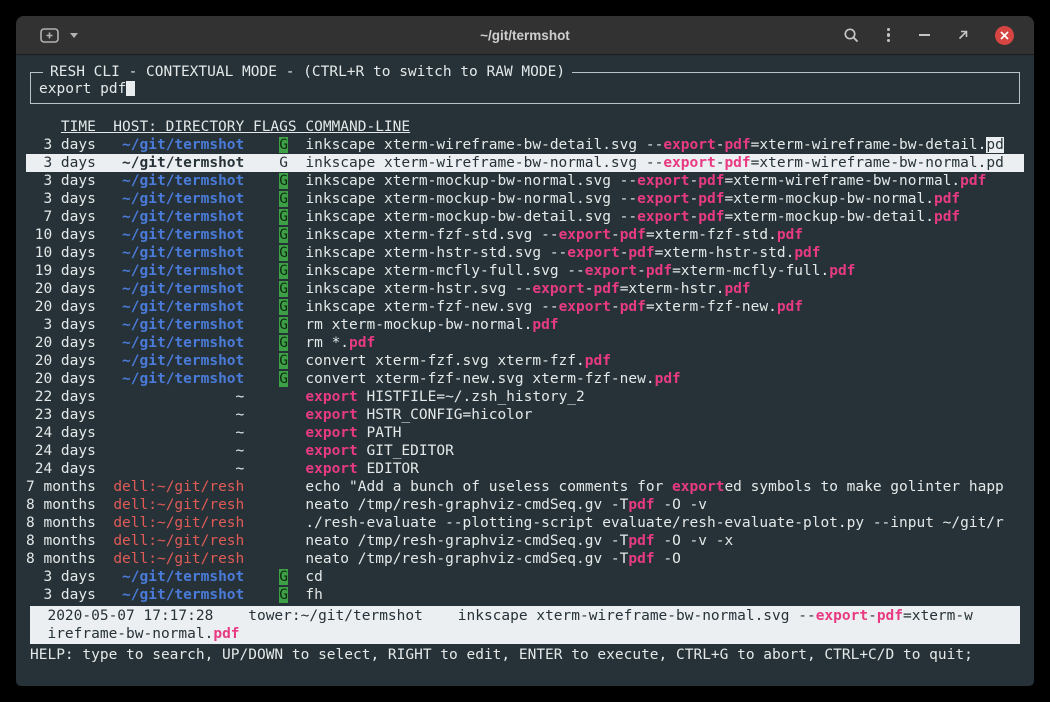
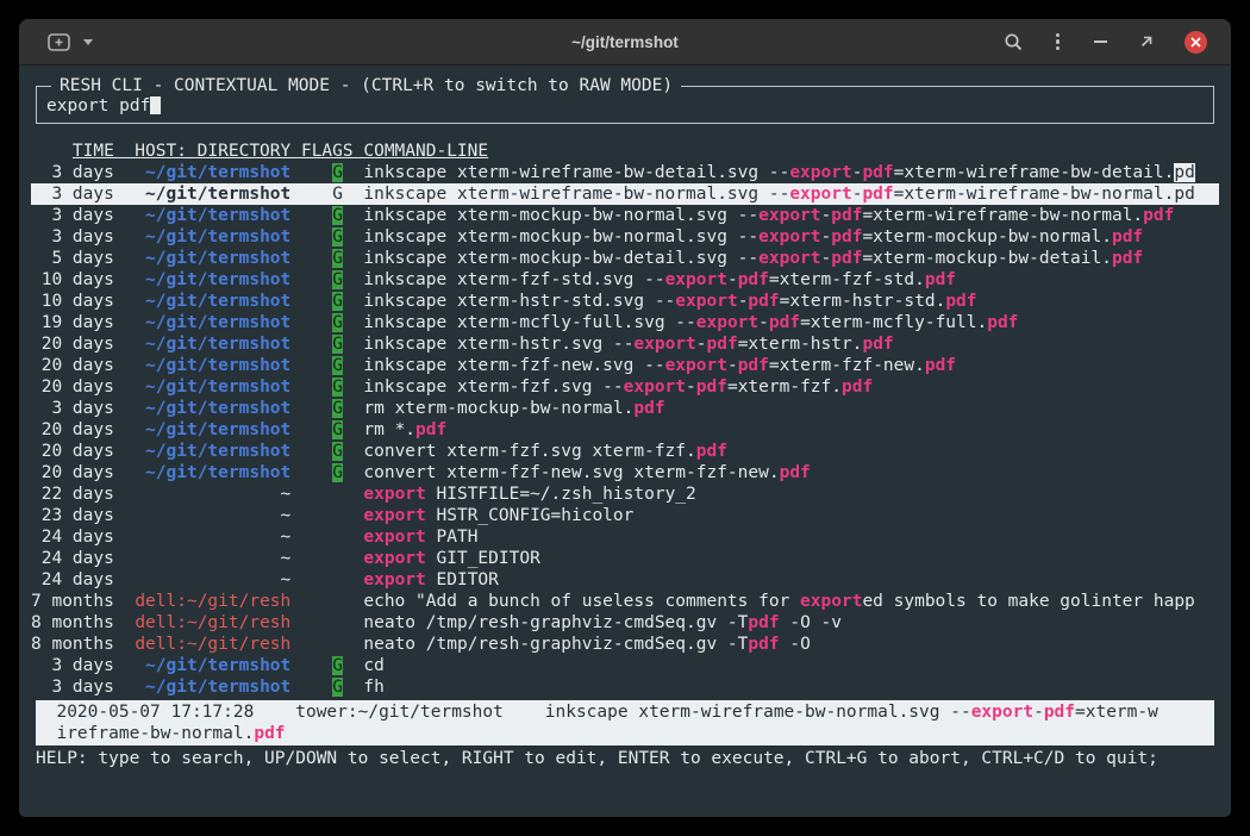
  ~/git/termshot
  RESH CLI - CONTEXTUAL MODE - (CTRL+R to switch to RAW MODE)
  export pdf
  TIME HOST: DIRECTORY FLAGS COMMAND-LINE
  3 days ~/git/termshot G inkscape xterm-wireframe-bw-detail.svg --export-pdf=xterm-wireframe-bw-detail.pd
  3 days ~/git/termshot G inkscape xterm-wireframe-bw-normal.svg --export-pdf=xterm-wireframe-bw-normal.pd
  3 days ~/git/termshot G inkscape xterm-mockup-bw-normal.svg --export-pdf=xterm-wireframe-bw-normal.pdf
  3 days ~/git/termshot G inkscape xterm-mockup-bw-normal.svg --export-pdf=xterm-mockup-bw-normal.pdf
- 7 days ~/git/termshot G inkscape xterm-mockup-bw-detail.svg --export-pdf=xterm-mockup-bw-detail.pdf
+ 5 days ~/git/termshot G inkscape xterm-mockup-bw-detail.svg --export-pdf=xterm-mockup-bw-detail.pdf
  10 days ~/git/termshot G inkscape xterm-fzf-std.svg --export-pdf=xterm-fzf-std.pdf
  10 days ~/git/termshot G inkscape xterm-hstr-std.svg --export-pdf=xterm-hstr-std.pdf
  19 days ~/git/termshot G inkscape xterm-mcfly-full.svg --export-pdf=xterm-mcfly-full.pdf
  20 days ~/git/termshot G inkscape xterm-hstr.svg --export-pdf=xterm-hstr.pdf
  20 days ~/git/termshot G inkscape xterm-fzf-new.svg --export-pdf=xterm-fzf-new.pdf
+ 20 days ~/git/termshot G inkscape xterm-fzf.svg --export-pdf=xterm-fzf.pdf
  3 days ~/git/termshot G rm xterm-mockup-bw-normal.pdf
  20 days ~/git/termshot G rm *.pdf
  20 days ~/git/termshot G convert xterm-fzf.svg xterm-fzf.pdf
  20 days ~/git/termshot G convert xterm-fzf-new.svg xterm-fzf-new.pdf
  22 days ~ export HISTFILE=~/.zsh_history_2
  23 days ~ export HSTR_CONFIG=hicolor
  24 days ~ export PATH
  24 days ~ export GIT_EDITOR
  24 days ~ export EDITOR
  7 months dell:~/git/resh echo "Add a bunch of useless comments for exported symbols to make golinter happ
  8 months dell:~/git/resh neato /tmp/resh-graphviz-cmdSeq.gv -Tpdf -O -v
- 8 months dell:~/git/resh ./resh-evaluate --plotting-script evaluate/resh-evaluate-plot.py --input ~/git/r
- 8 months dell:~/git/resh neato /tmp/resh-graphviz-cmdSeq.gv -Tpdf -O -v -x
  8 months dell:~/git/resh neato /tmp/resh-graphviz-cmdSeq.gv -Tpdf -O
  3 days ~/git/termshot G cd
  3 days ~/git/termshot G fh
  2020-05-07 17:17:28 tower:~/git/termshot inkscape xterm-wireframe-bw-normal.svg --export-pdf=xterm-w
  ireframe-bw-normal.pdf
  HELP: type to search, UP/DOWN to select, RIGHT to edit, ENTER to execute, CTRL+G to abort, CTRL+C/D to quit;
